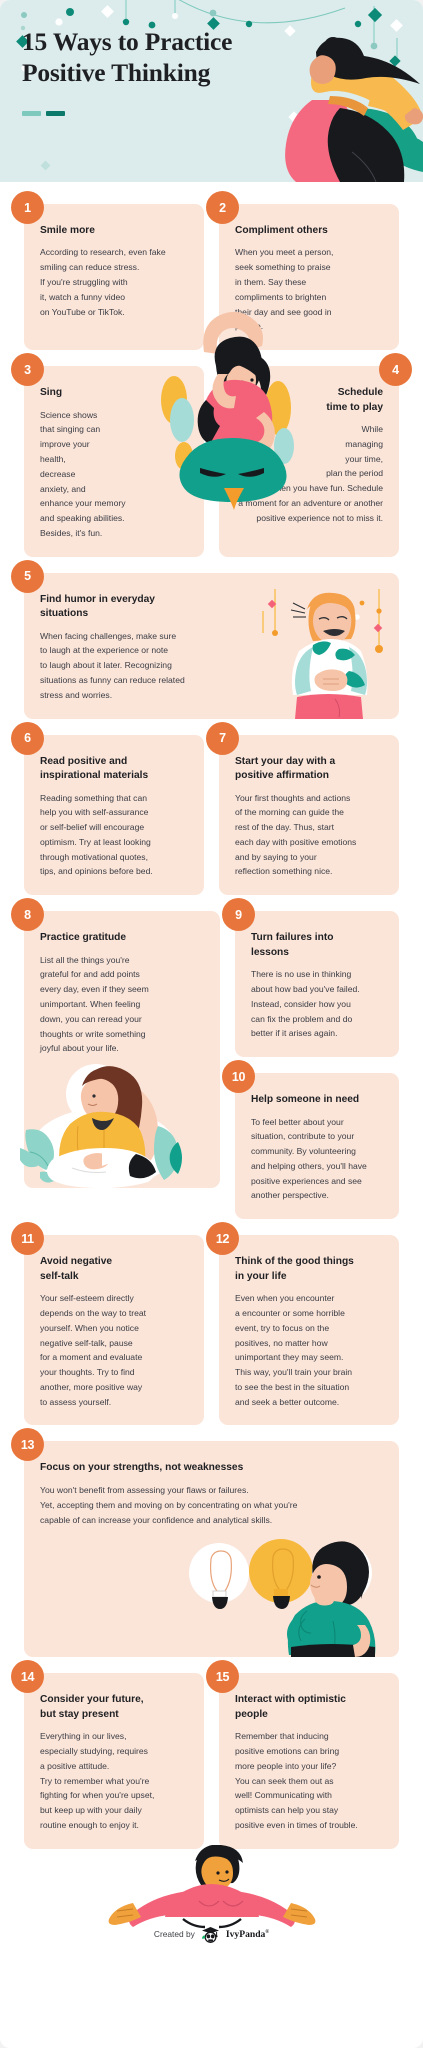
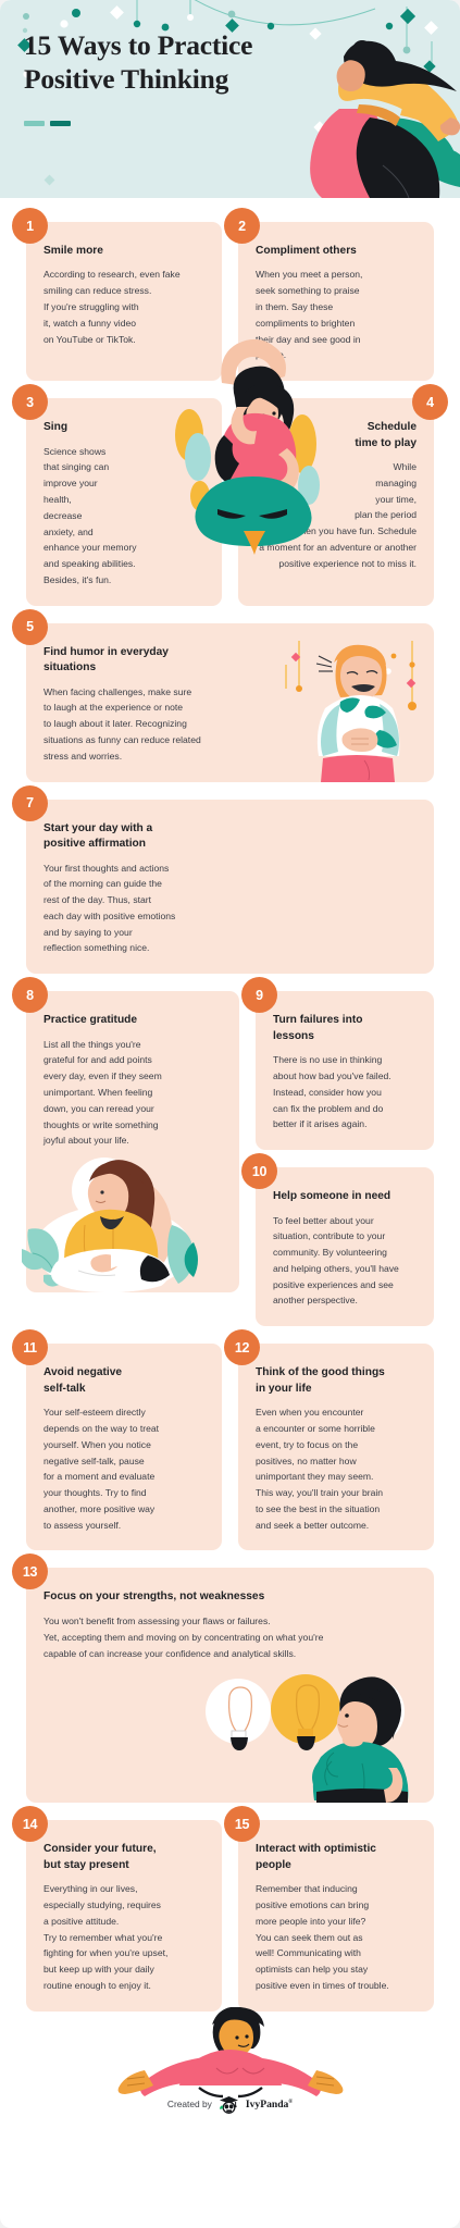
  15 Ways to Practice
  Positive Thinking
  1
  Smile more
  According to research, even fake
  smiling can reduce stress.
  If you're struggling with
  it, watch a funny video
  on YouTube or TikTok.
  2
  Compliment others
  When you meet a person,
  seek something to praise
  in them. Say these
  compliments to brighten
  their day and see good in
  3
  Sing
  Science shows
  that singing can
  improve your
  health,
  decrease
  anxiety, and
  enhance your memory
  and speaking abilities.
  Besides, it's fun.
  4
  Schedule
  time to play
  While
  managing
  your time,
  plan the period
  en you have fun. Schedule
  a moment for an adventure or another
  positive experience not to miss it.
  5
  Find humor in everyday
  situations
  When facing challenges, make sure
  to laugh at the experience or note
  to laugh about it later. Recognizing
  situations as funny can reduce related
  stress and worries.
- 6
- Read positive and
- inspirational materials
- Reading something that can
- help you with self-assurance
- or self-belief will encourage
- optimism. Try at least looking
- through motivational quotes,
- tips, and opinions before bed.
  7
  Start your day with a
  positive affirmation
  Your first thoughts and actions
  of the morning can guide the
  rest of the day. Thus, start
  each day with positive emotions
  and by saying to your
  reflection something nice.
  8
  Practice gratitude
  List all the things you're
  grateful for and add points
  every day, even if they seem
  unimportant. When feeling
  down, you can reread your
  thoughts or write something
  joyful about your life.
  9
  Turn failures into
  lessons
  There is no use in thinking
  about how bad you've failed.
  Instead, consider how you
  can fix the problem and do
  better if it arises again.
  10
  Help someone in need
  To feel better about your
  situation, contribute to your
  community. By volunteering
  and helping others, you'll have
  positive experiences and see
  another perspective.
  11
  Avoid negative
  self-talk
  Your self-esteem directly
  depends on the way to treat
  yourself. When you notice
  negative self-talk, pause
  for a moment and evaluate
  your thoughts. Try to find
  another, more positive way
  to assess yourself.
  12
  Think of the good things
  in your life
  Even when you encounter
  a encounter or some horrible
  event, try to focus on the
  positives, no matter how
  unimportant they may seem.
  This way, you'll train your brain
  to see the best in the situation
  and seek a better outcome.
  13
  Focus on your strengths, not weaknesses
  You won't benefit from assessing your flaws or failures.
  Yet, accepting them and moving on by concentrating on what you're
  capable of can increase your confidence and analytical skills.
  14
  Consider your future,
  but stay present
  Everything in our lives,
  especially studying, requires
  a positive attitude.
  Try to remember what you're
  fighting for when you're upset,
  but keep up with your daily
  routine enough to enjoy it.
  15
  Interact with optimistic
  people
  Remember that inducing
  positive emotions can bring
  more people into your life?
  You can seek them out as
  well! Communicating with
  optimists can help you stay
  positive even in times of trouble.
  Created by
  IvyPanda
